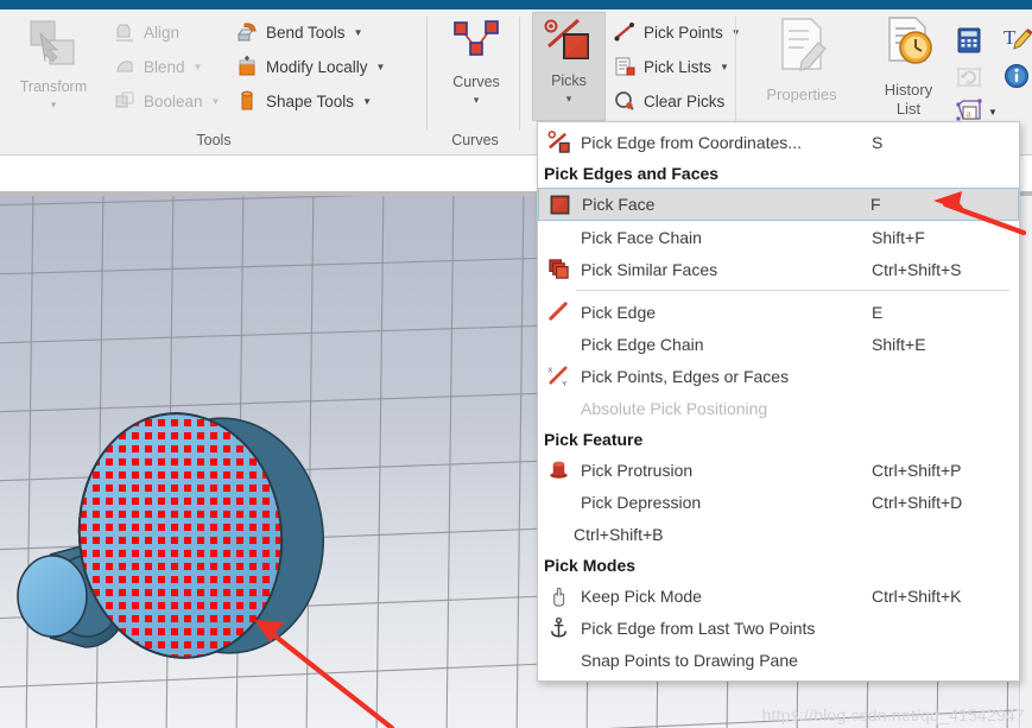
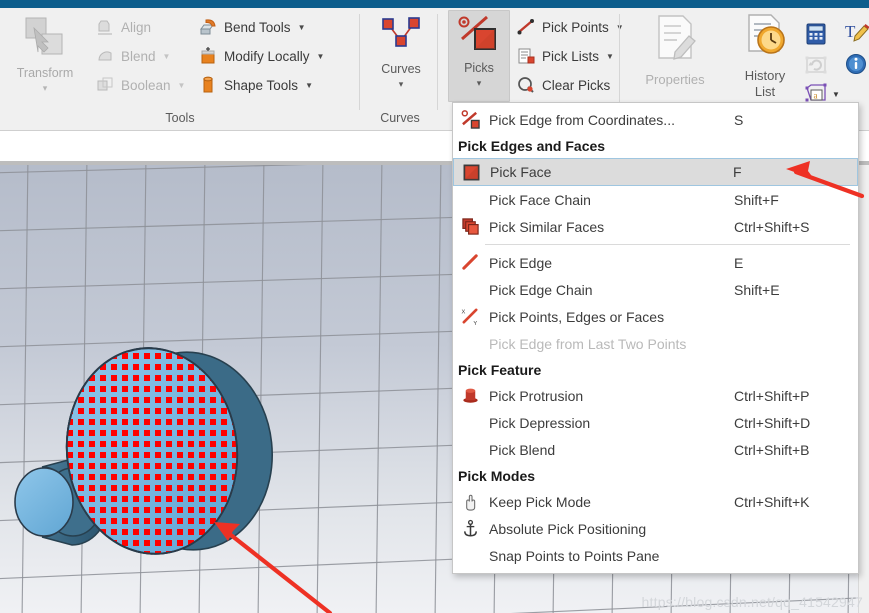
  Transform
  ▾
  Align
  Blend
  ▼
  Boolean
  ▼
  Bend Tools
  ▼
  Modify Locally
  ▼
  Shape Tools
  ▼
  Tools
  Curves
  ▾
  Curves
  Picks
  ▾
  Pick Points
  Pick Lists
  ▼
  Clear Picks
  Properties
  History
  List
  T
  a
  ▼
  https://blog.csdn.net/qq_41542947
  Pick Edge from Coordinates...
  S
  Pick Edges and Faces
  Pick Face
  F
  Pick Face Chain
  Shift+F
  Pick Similar Faces
  Ctrl+Shift+S
  Pick Edge
  E
  Pick Edge Chain
  Shift+E
  Pick Points, Edges or Faces
- Absolute Pick Positioning
+ Pick Edge from Last Two Points
  Pick Feature
  Pick Protrusion
  Ctrl+Shift+P
  Pick Depression
  Ctrl+Shift+D
+ Pick Blend
  Ctrl+Shift+B
  Pick Modes
  Keep Pick Mode
  Ctrl+Shift+K
- Pick Edge from Last Two Points
+ Absolute Pick Positioning
- Snap Points to Drawing Pane
+ Snap Points to Points Pane
